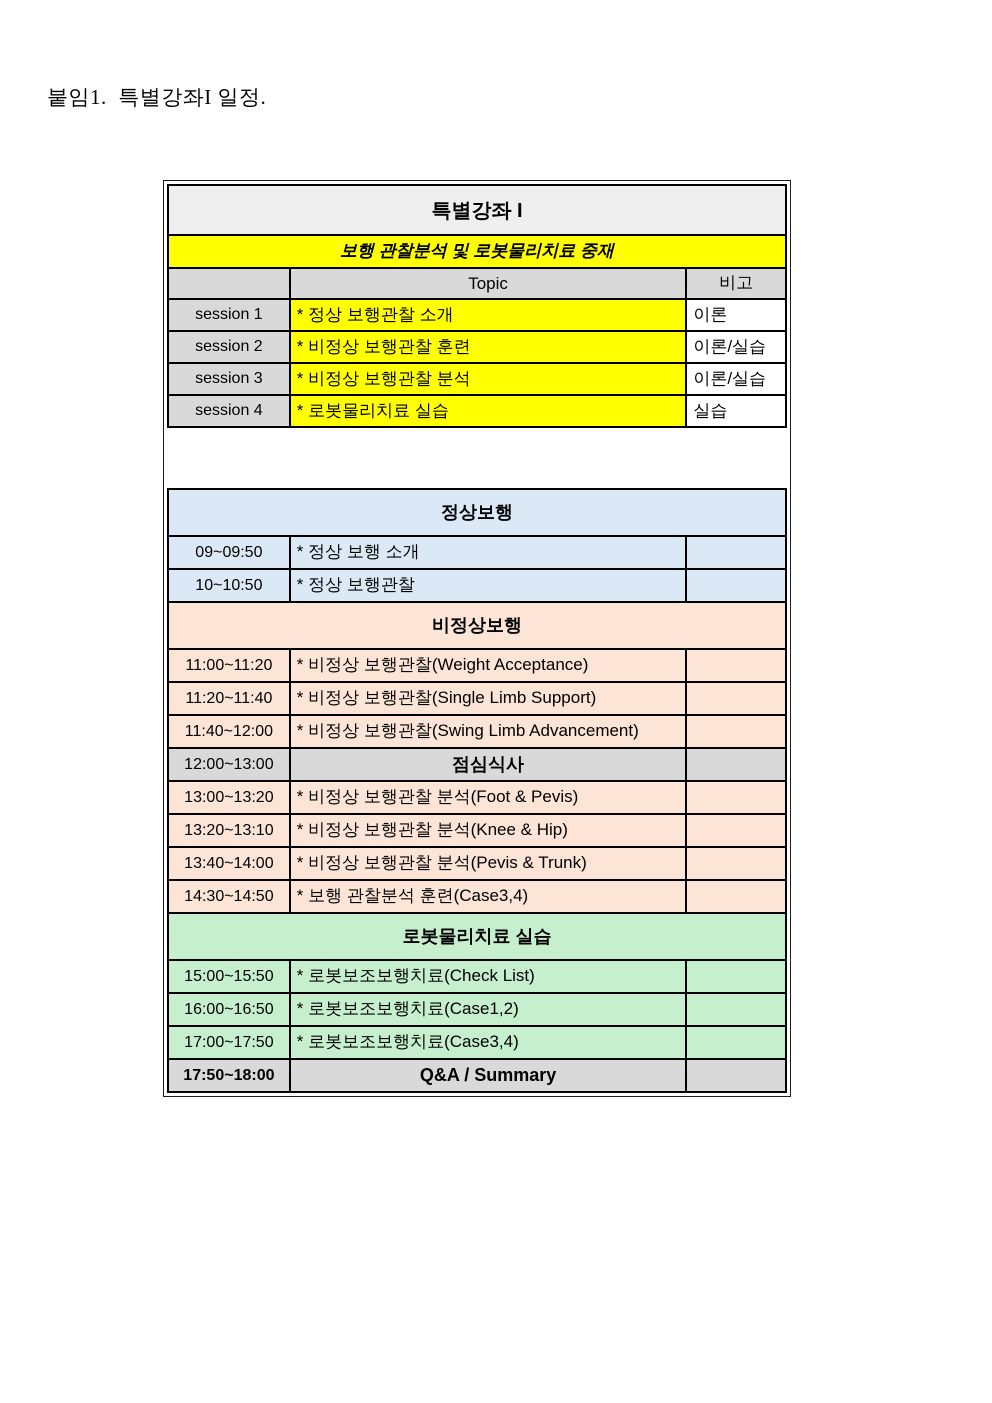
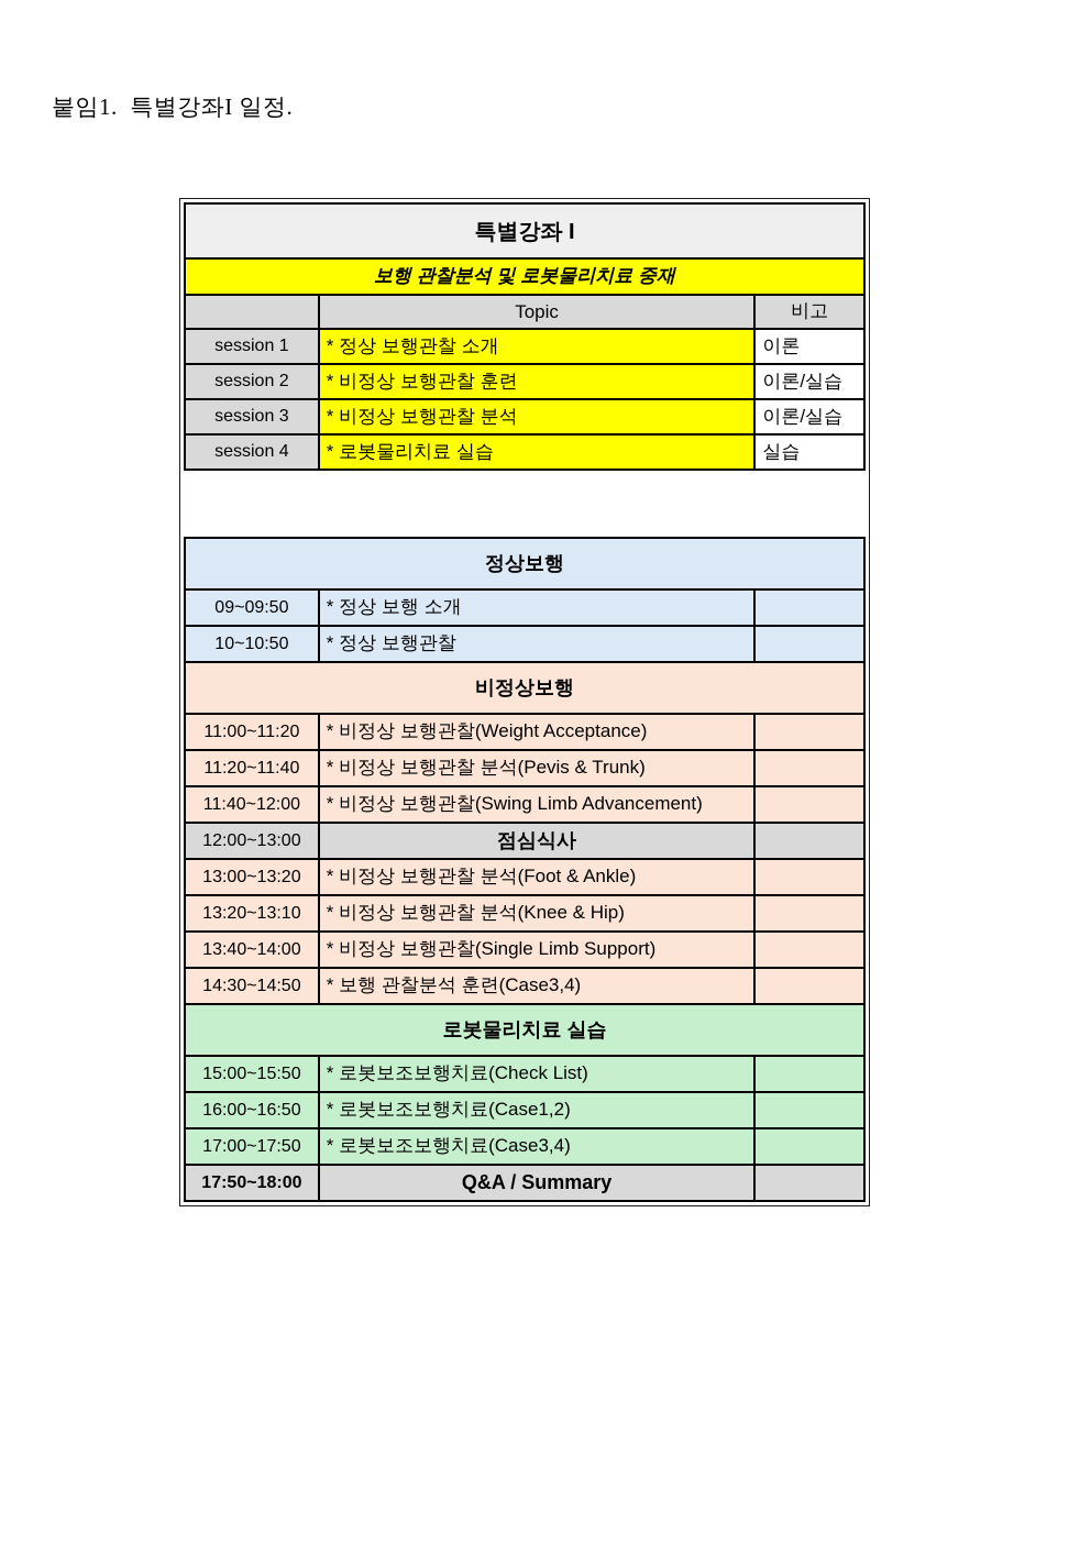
  붙임1. 특별강좌I 일정.
  특별강좌 I
  보행 관찰분석 및 로봇물리치료 중재
  	Topic	비고
  session 1	* 정상 보행관찰 소개	이론
  session 2	* 비정상 보행관찰 훈련	이론/실습
  session 3	* 비정상 보행관찰 분석	이론/실습
  session 4	* 로봇물리치료 실습	실습
  정상보행
  09~09:50	* 정상 보행 소개
  10~10:50	* 정상 보행관찰
  비정상보행
  11:00~11:20	* 비정상 보행관찰(Weight Acceptance)
- 11:20~11:40	* 비정상 보행관찰(Single Limb Support)
+ 11:20~11:40	* 비정상 보행관찰 분석(Pevis & Trunk)
  11:40~12:00	* 비정상 보행관찰(Swing Limb Advancement)
  12:00~13:00	점심식사
- 13:00~13:20	* 비정상 보행관찰 분석(Foot & Pevis)
+ 13:00~13:20	* 비정상 보행관찰 분석(Foot & Ankle)
  13:20~13:10	* 비정상 보행관찰 분석(Knee & Hip)
- 13:40~14:00	* 비정상 보행관찰 분석(Pevis & Trunk)
+ 13:40~14:00	* 비정상 보행관찰(Single Limb Support)
  14:30~14:50	* 보행 관찰분석 훈련(Case3,4)
  로봇물리치료 실습
  15:00~15:50	* 로봇보조보행치료(Check List)
  16:00~16:50	* 로봇보조보행치료(Case1,2)
  17:00~17:50	* 로봇보조보행치료(Case3,4)
  17:50~18:00	Q&A / Summary
